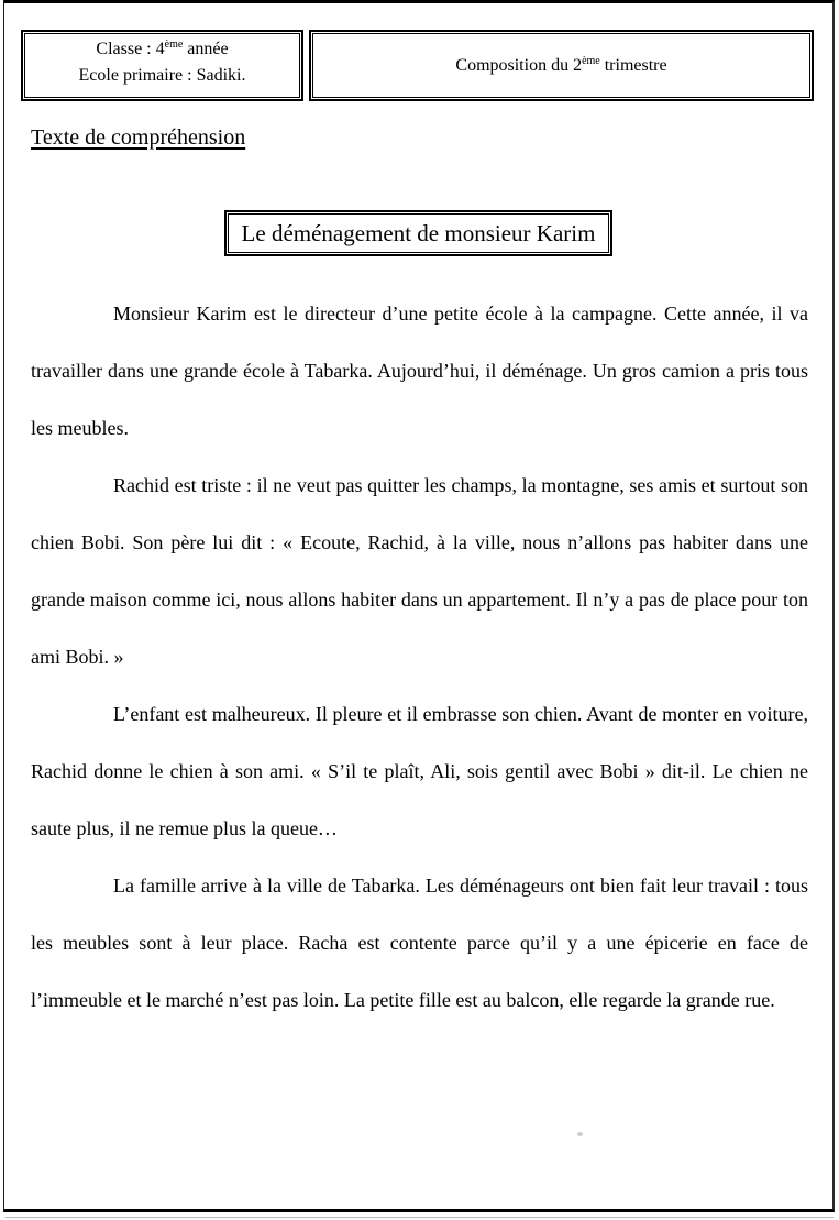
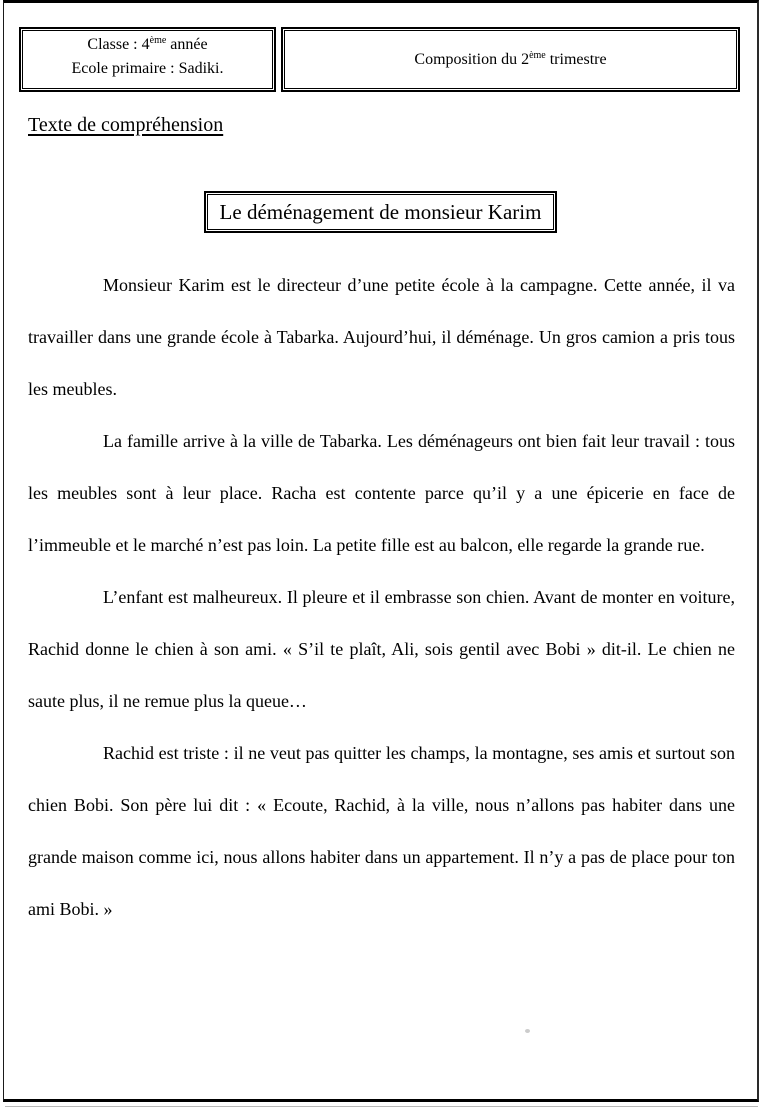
  Classe : 4ème année
  Ecole primaire : Sadiki.
  Composition du 2ème trimestre
  Texte de compréhension
  Le déménagement de monsieur Karim
  Monsieur Karim est le directeur d’une petite école à la campagne. Cette année, il va travailler dans une grande école à Tabarka. Aujourd’hui, il déménage. Un gros camion a pris tous les meubles.
- Rachid est triste : il ne veut pas quitter les champs, la montagne, ses amis et surtout son chien Bobi. Son père lui dit : « Ecoute, Rachid, à la ville, nous n’allons pas habiter dans une grande maison comme ici, nous allons habiter dans un appartement. Il n’y a pas de place pour ton ami Bobi. »
+ La famille arrive à la ville de Tabarka. Les déménageurs ont bien fait leur travail : tous les meubles sont à leur place. Racha est contente parce qu’il y a une épicerie en face de l’immeuble et le marché n’est pas loin. La petite fille est au balcon, elle regarde la grande rue.
  L’enfant est malheureux. Il pleure et il embrasse son chien. Avant de monter en voiture, Rachid donne le chien à son ami. « S’il te plaît, Ali, sois gentil avec Bobi » dit-il. Le chien ne saute plus, il ne remue plus la queue…
- La famille arrive à la ville de Tabarka. Les déménageurs ont bien fait leur travail : tous les meubles sont à leur place. Racha est contente parce qu’il y a une épicerie en face de l’immeuble et le marché n’est pas loin. La petite fille est au balcon, elle regarde la grande rue.
+ Rachid est triste : il ne veut pas quitter les champs, la montagne, ses amis et surtout son chien Bobi. Son père lui dit : « Ecoute, Rachid, à la ville, nous n’allons pas habiter dans une grande maison comme ici, nous allons habiter dans un appartement. Il n’y a pas de place pour ton ami Bobi. »
